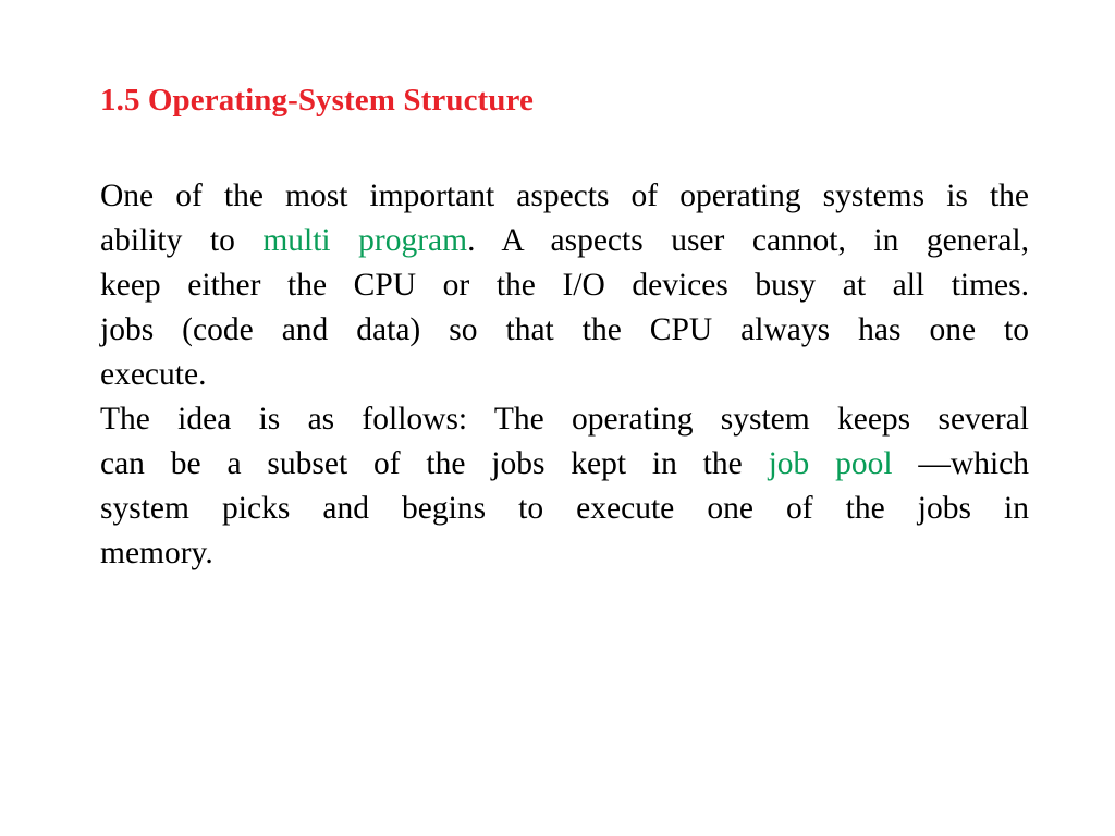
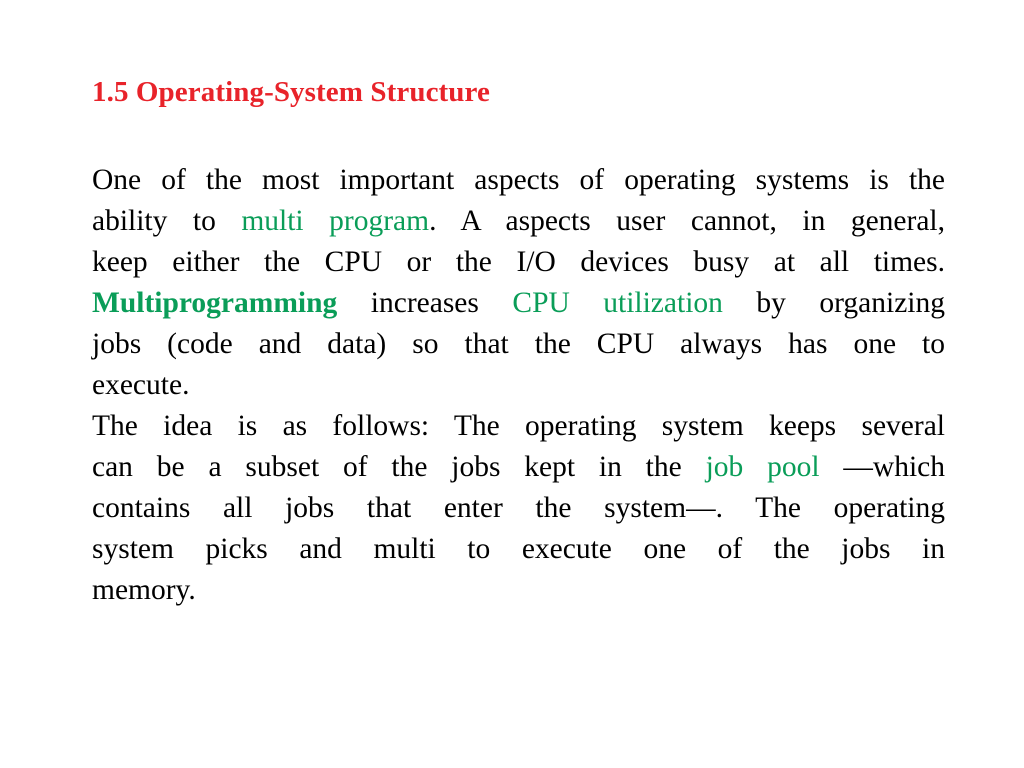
  1.5 Operating-System Structure
  One of the most important aspects of operating systems is the
  ability to multi program. A aspects user cannot, in general,
  keep either the CPU or the I/O devices busy at all times.
+ Multiprogramming increases CPU utilization by organizing
  jobs (code and data) so that the CPU always has one to
  execute.
  The idea is as follows: The operating system keeps several
  can be a subset of the jobs kept in the job pool —which
+ contains all jobs that enter the system—. The operating
- system picks and begins to execute one of the jobs in
+ system picks and multi to execute one of the jobs in
  memory.
